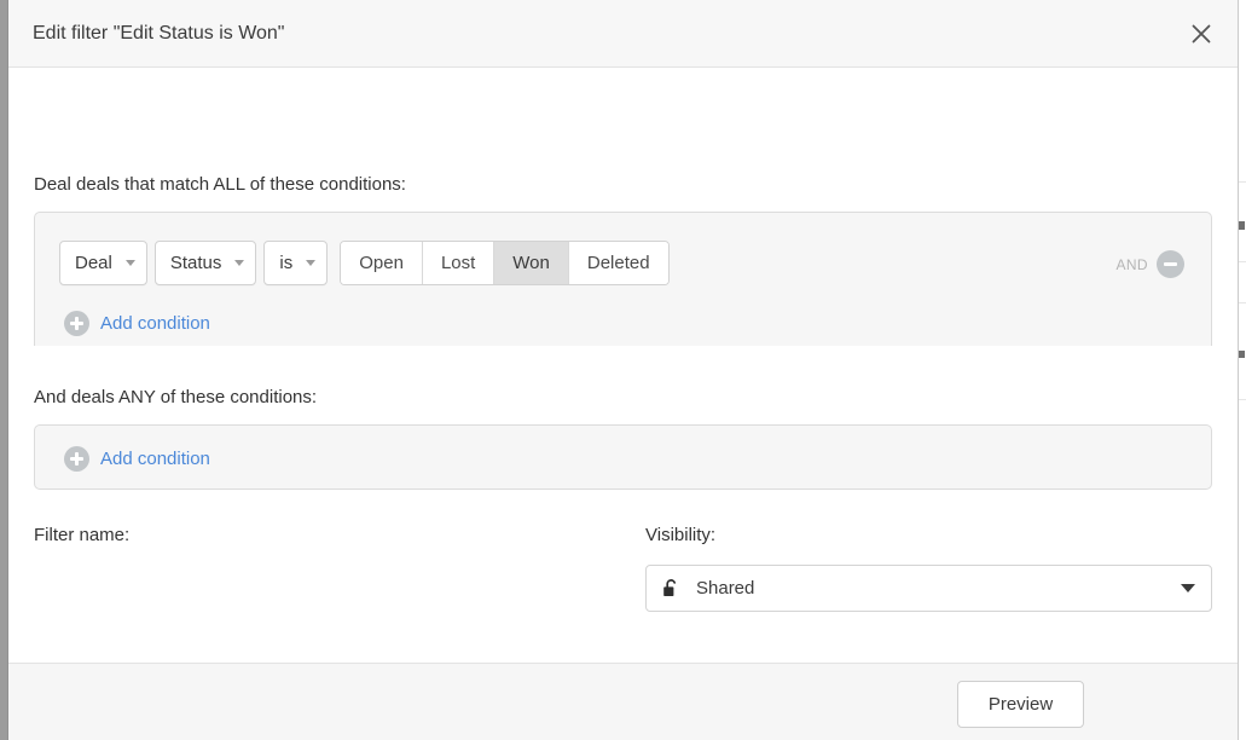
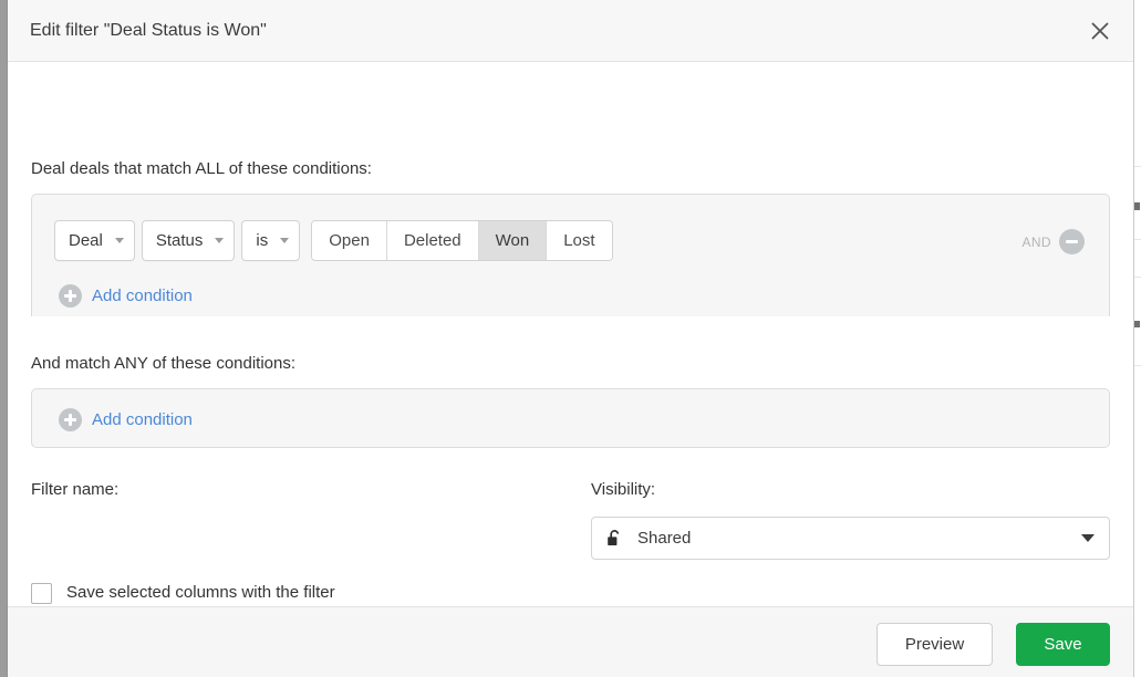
- Edit filter "Edit Status is Won"
+ Edit filter "Deal Status is Won"
  Deal deals that match ALL of these conditions:
  Deal
  Status
  is
  Open
- Lost
+ Deleted
  Won
- Deleted
+ Lost
  AND
  Add condition
- And deals ANY of these conditions:
+ And match ANY of these conditions:
  Add condition
  Filter name:
  Visibility:
  Shared
+ Save selected columns with the filter
  Preview
+ Save
